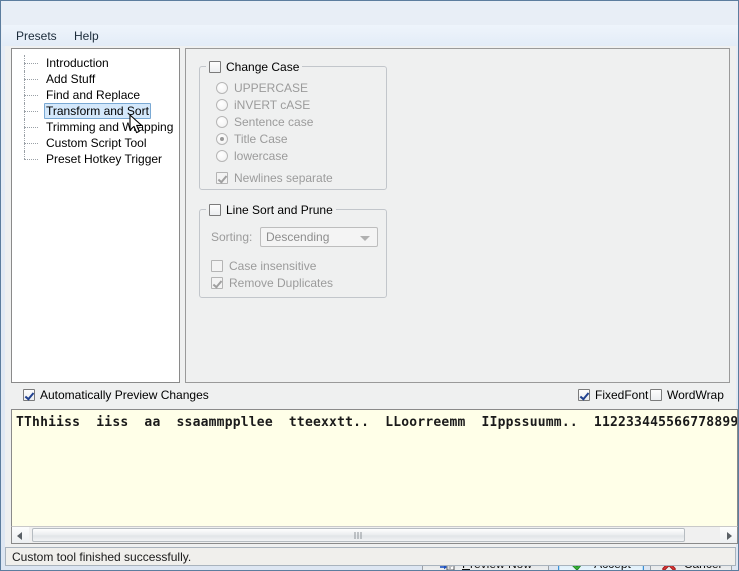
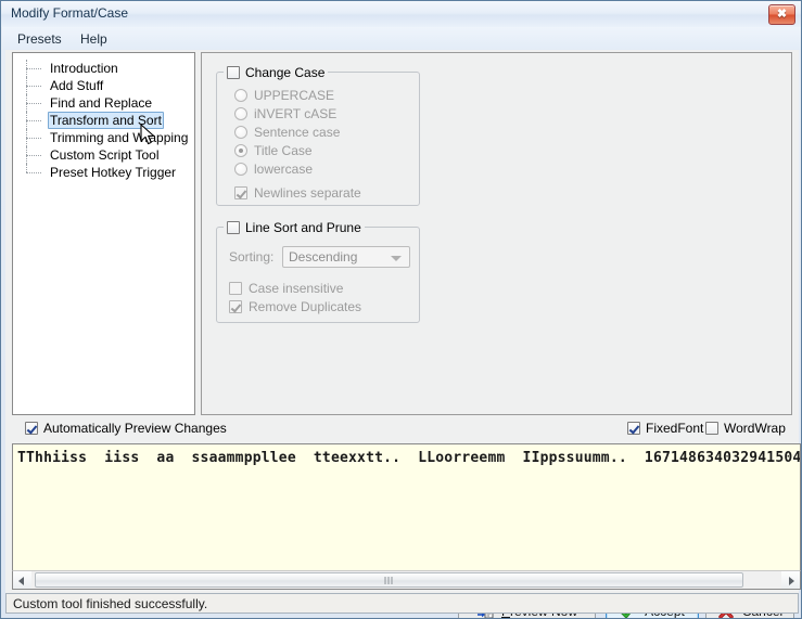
+ Modify Format/Case
+ ✖
  Presets
  Help
  Introduction
  Add Stuff
  Find and Replace
  Transform and Sort
  Trimming and Wapping
  Custom Script Tool
  Preset Hotkey Trigger
  Change Case
  UPPERCASE
  iNVERT cASE
  Sentence case
  Title Case
  lowercase
  Newlines separate
  Line Sort and Prune
  Sorting:
  Descending
  Case insensitive
  Remove Duplicates
  Automatically Preview Changes
  FixedFont
  WordWrap
- TThhiiss iiss aa ssaammppllee tteexxtt.. LLoorreemm IIppssuumm.. 112233445566778899
+ TThhiiss iiss aa ssaammppllee tteexxtt.. LLoorreemm IIppssuumm.. 167148634032941504
  Custom tool finished successfully.
